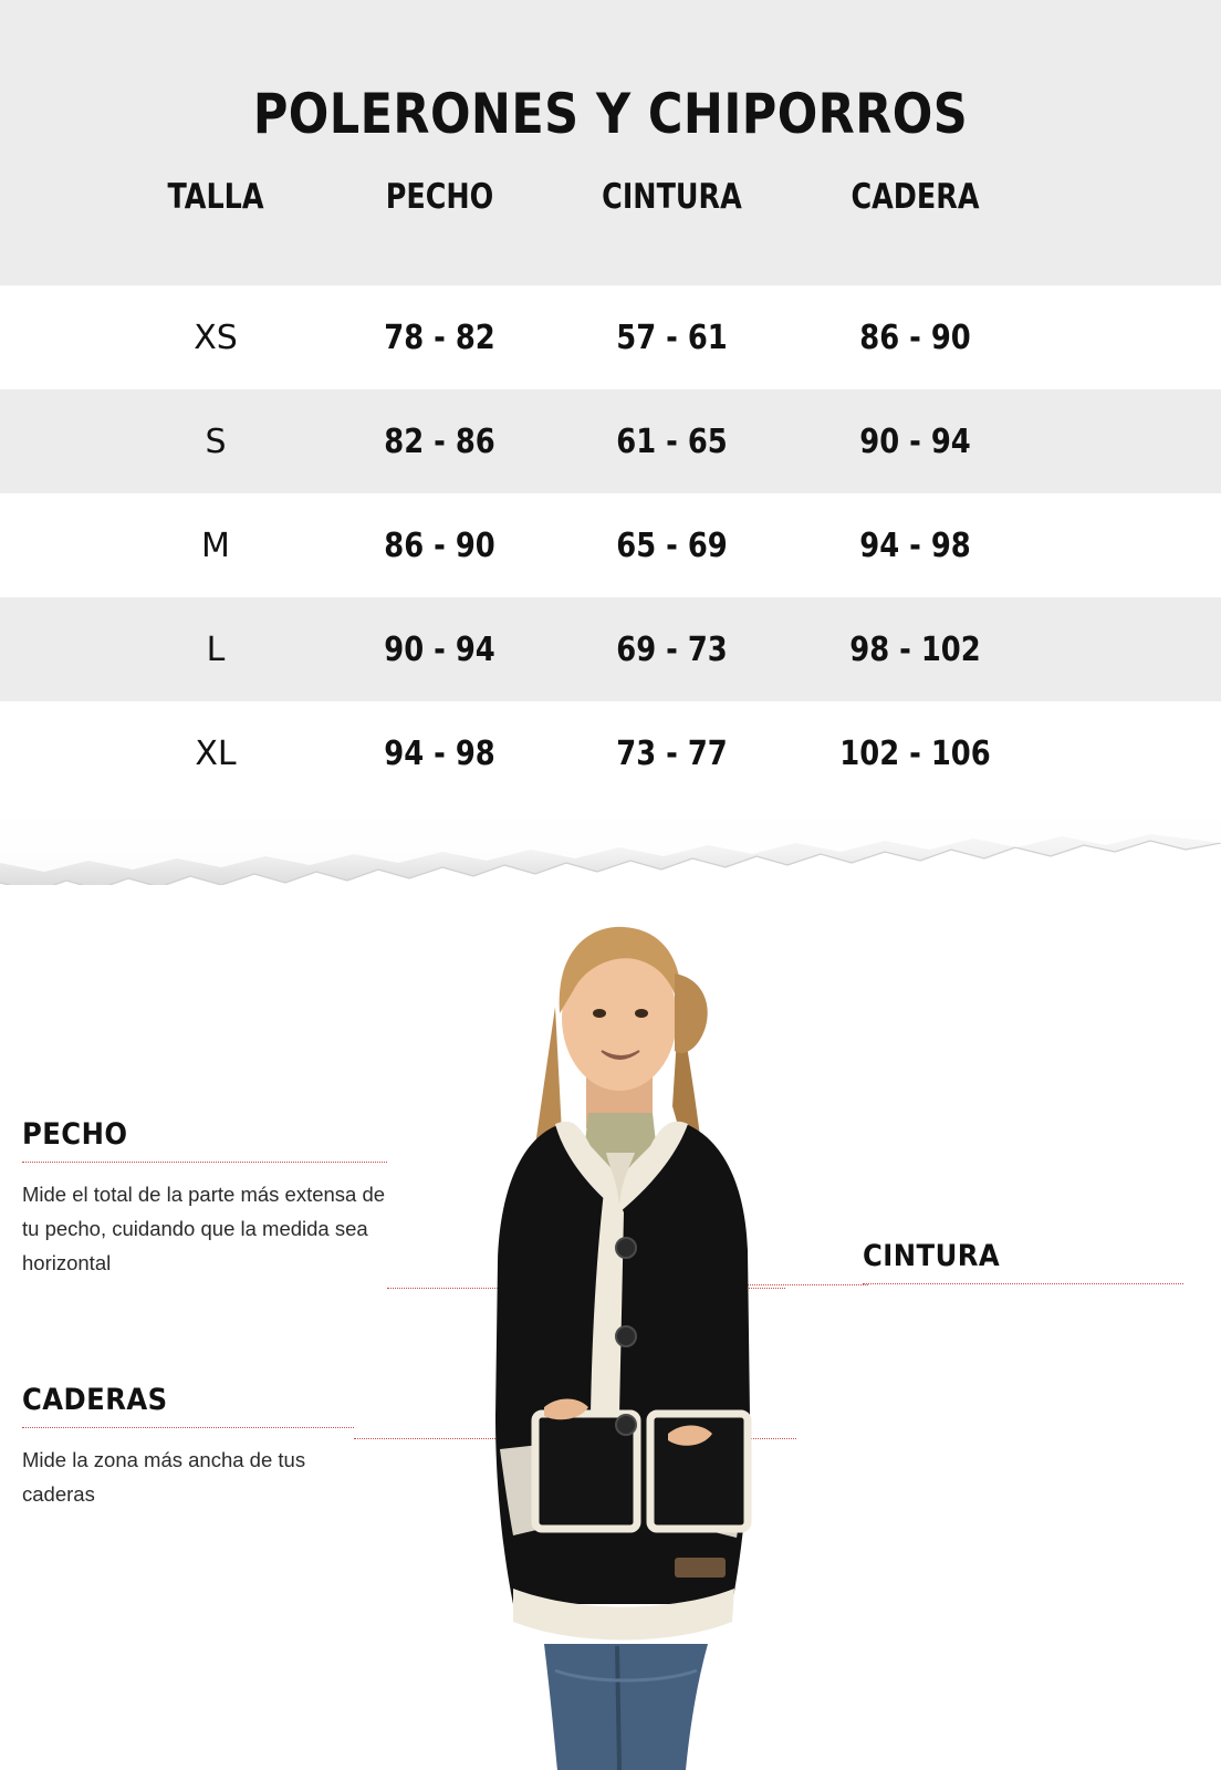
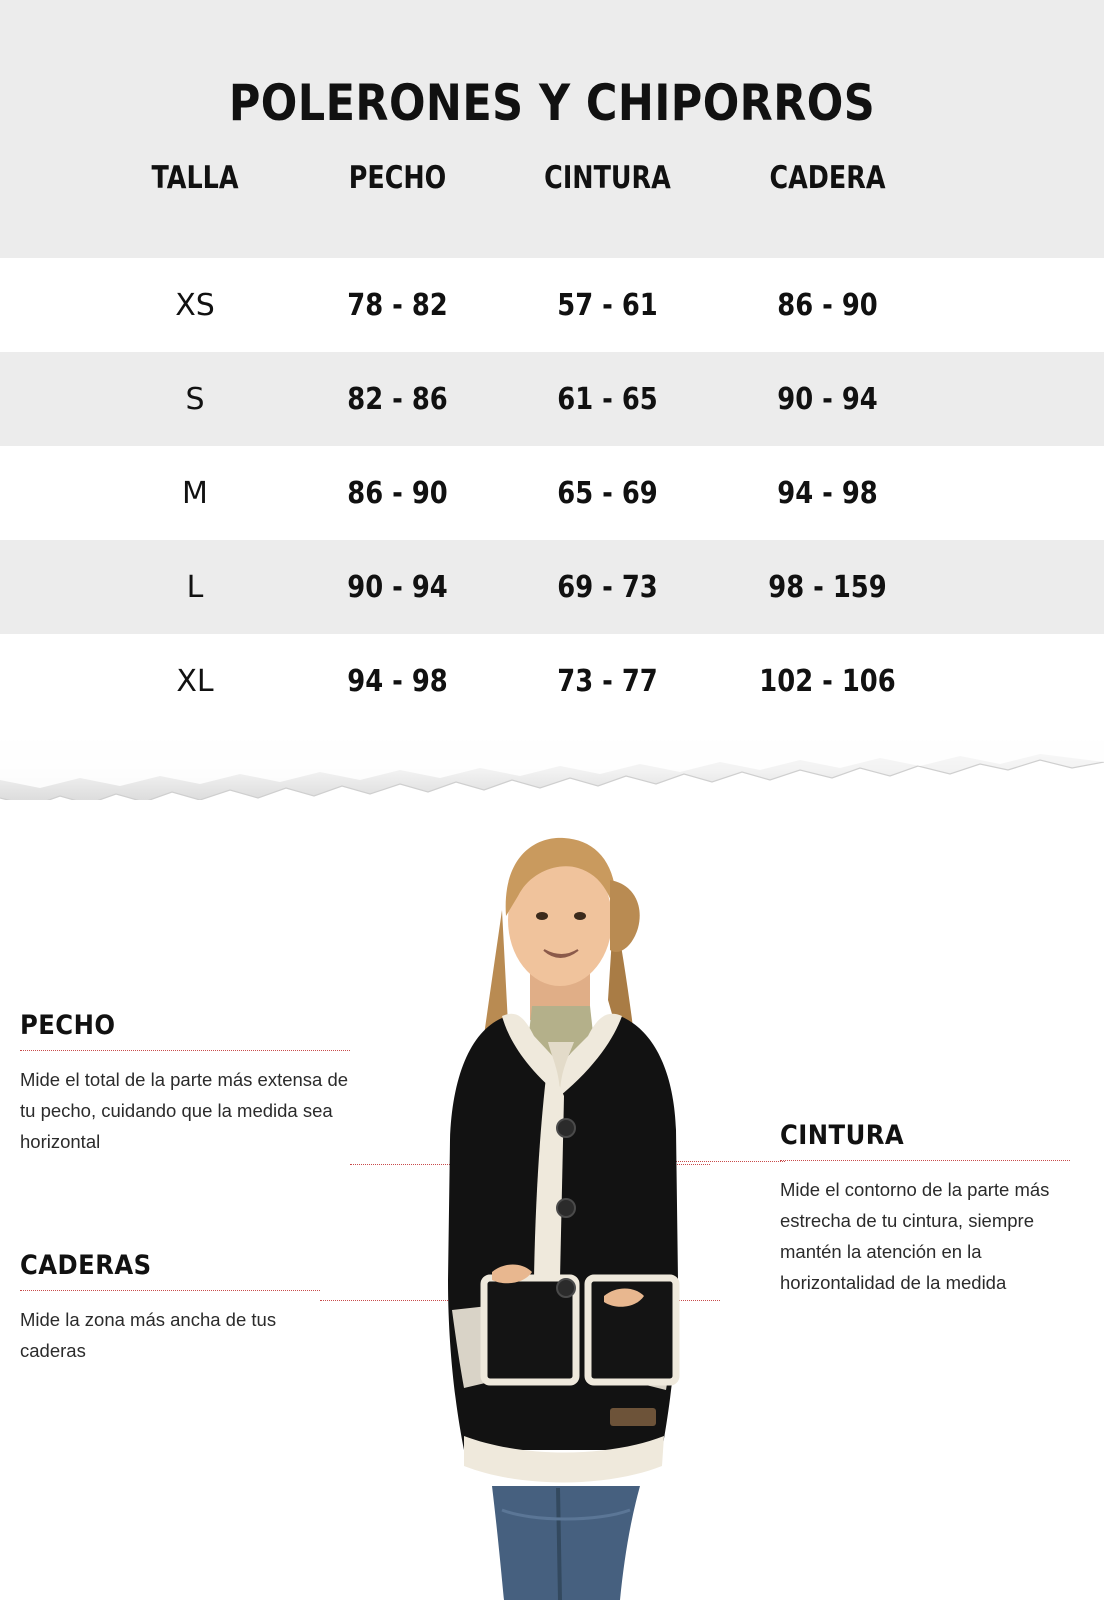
  POLERONES Y CHIPORROS
  TALLA
  PECHO
  CINTURA
  CADERA
  XS
  78 - 82
  57 - 61
  86 - 90
  S
  82 - 86
  61 - 65
  90 - 94
  M
  86 - 90
  65 - 69
  94 - 98
  L
  90 - 94
  69 - 73
- 98 - 102
+ 98 - 159
  XL
  94 - 98
  73 - 77
  102 - 106
  PECHO
  Mide el total de la parte más extensa de tu pecho, cuidando que la medida sea horizontal
  CADERAS
  Mide la zona más ancha de tus caderas
  CINTURA
+ Mide el contorno de la parte más estrecha de tu cintura, siempre mantén la atención en la horizontalidad de la medida
